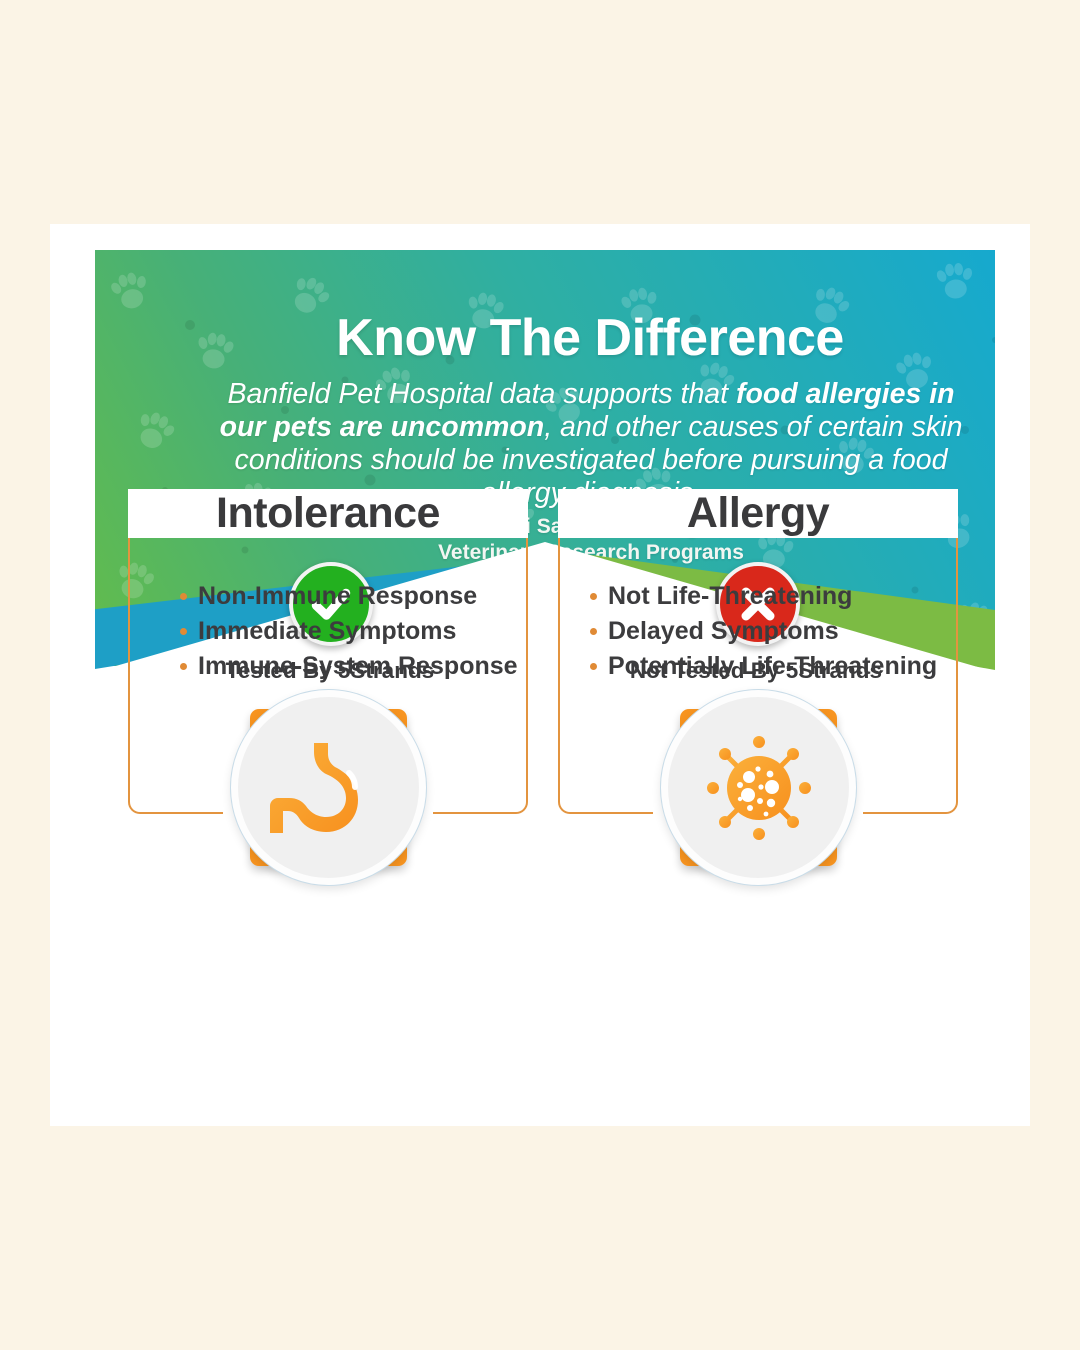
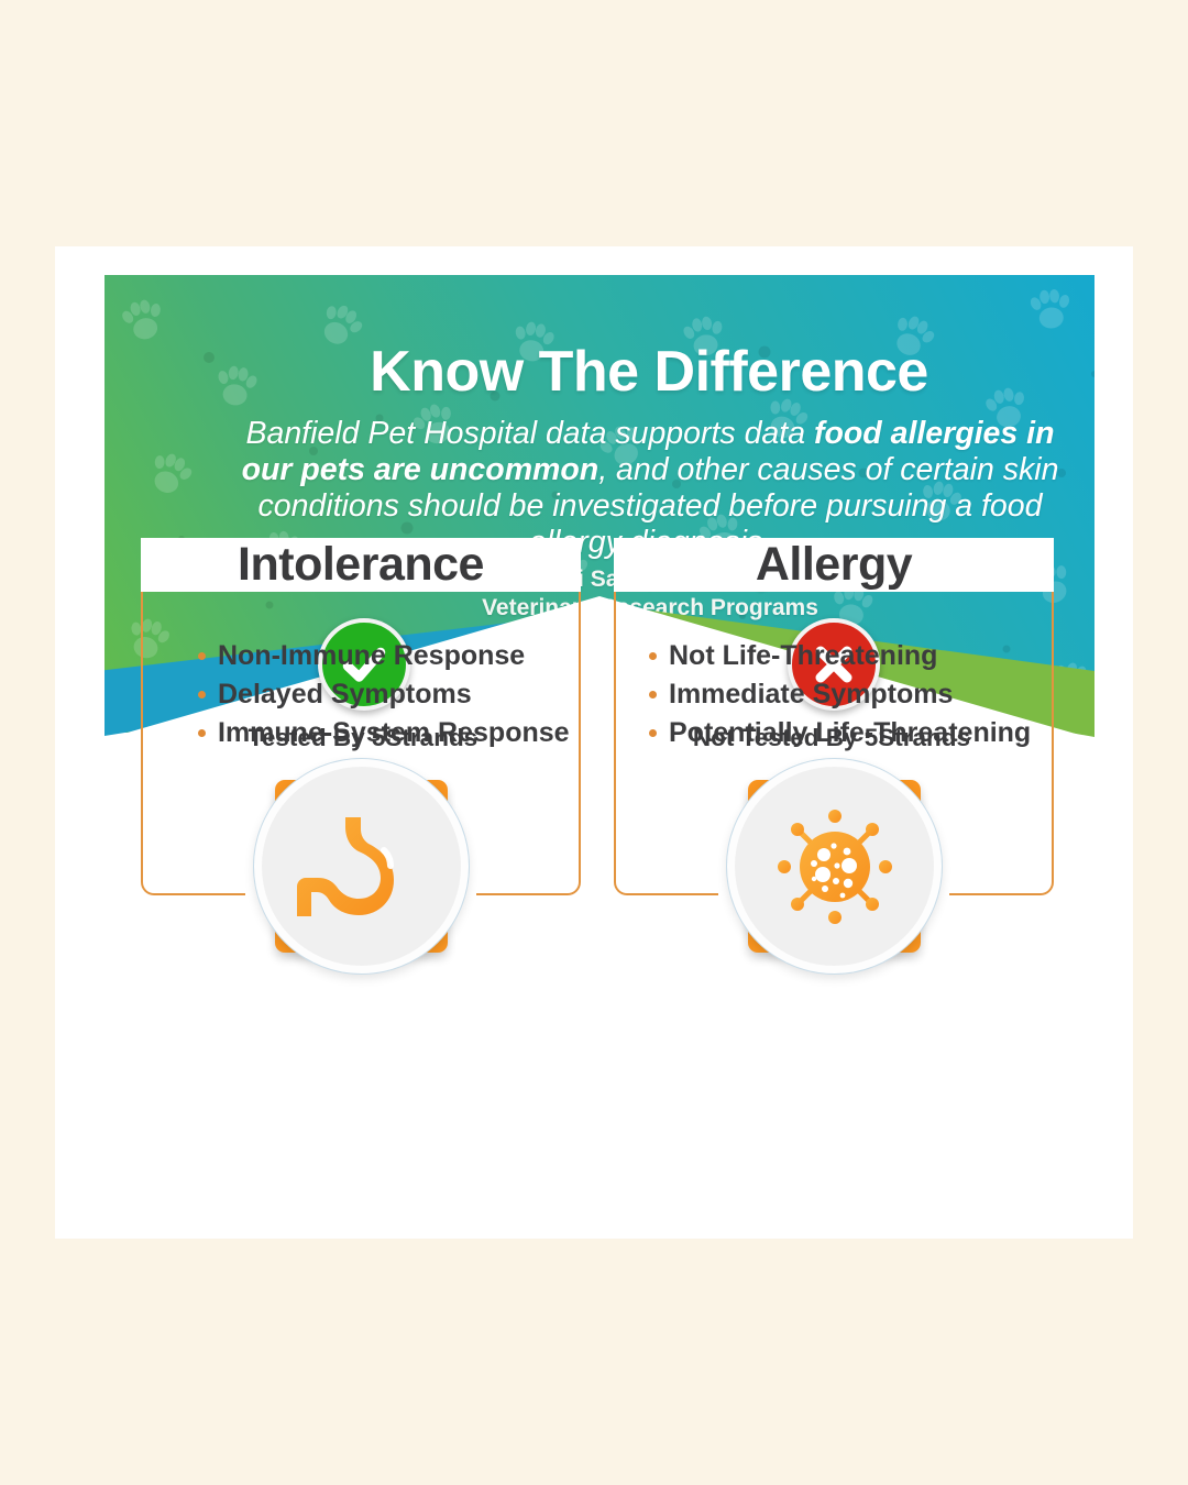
  Know The Difference
- Banfield Pet Hospital data supports that food allergies in our pets are uncommon, and other causes of certain skin conditions should be investigated before pursuing a food rg
+ Banfield Pet Hospital data supports data food allergies in our pets are uncommon, and other causes of certain skin conditions should be investigated before pursuing a food rg
  Veterinearch Programs
  Intolerance
  Non-Immune Response
- Immediate Symptoms
+ Delayed Symptoms
  Immune-System Response
  Allergy
  Not Life-Threatening
- Delayed Symptoms
+ Immediate Symptoms
  Potentially Life-Threatening
